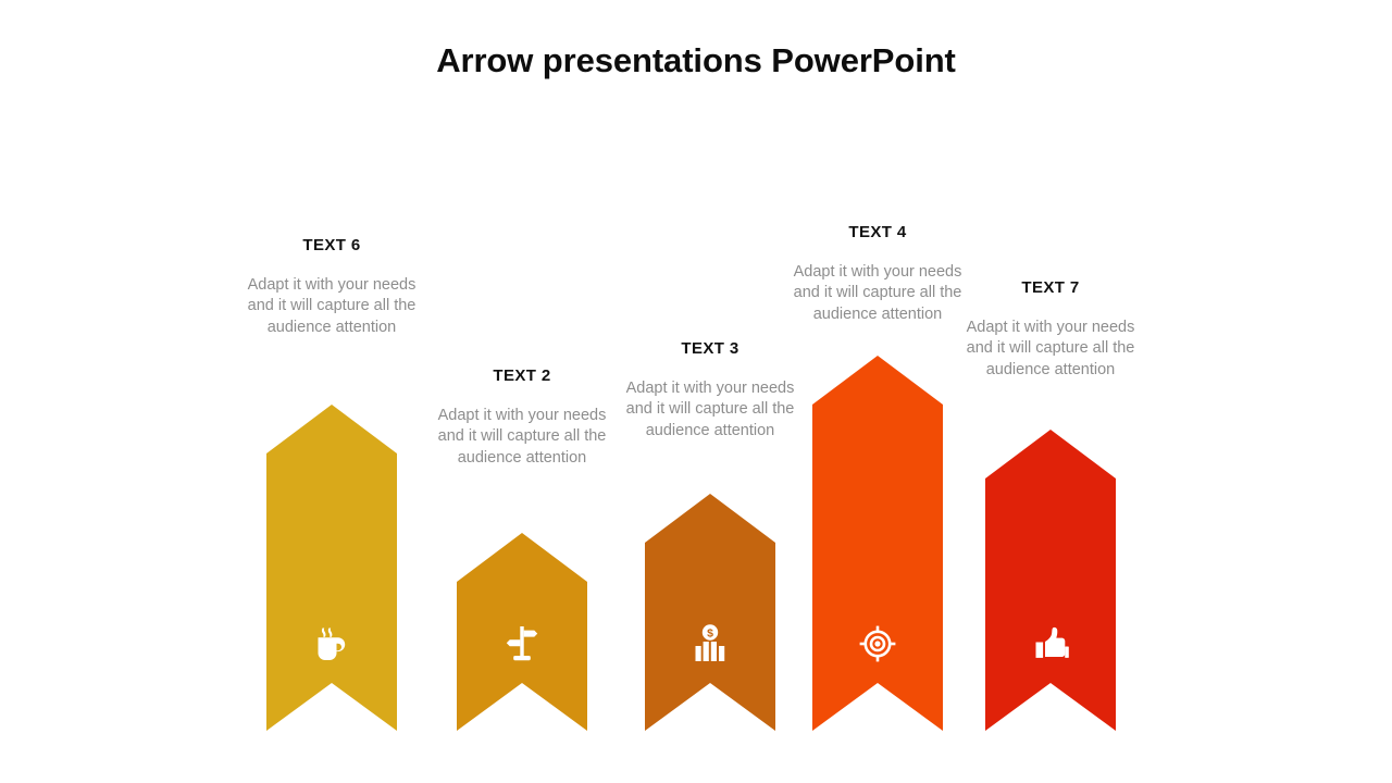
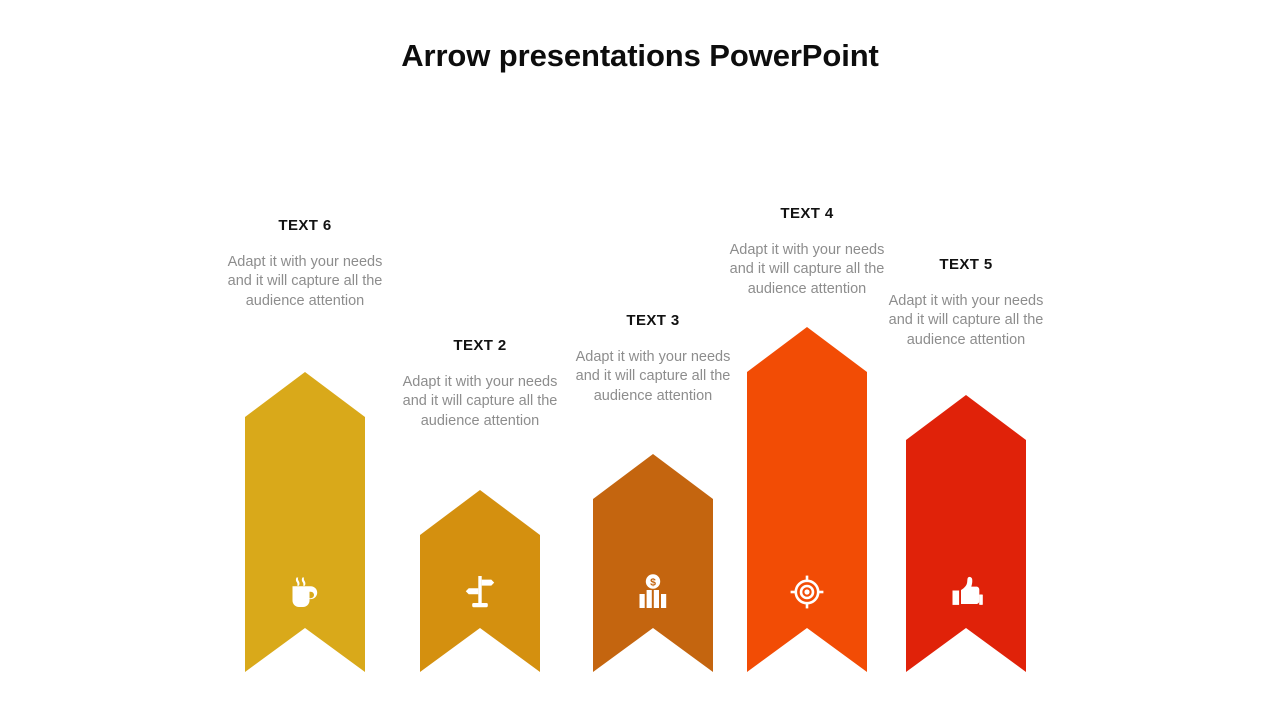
  Arrow presentations PowerPoint
  TEXT 6
  Adapt it with your needs and it will capture all the audience attention
  TEXT 2
  Adapt it with your needs and it will capture all the audience attention
  TEXT 3
  Adapt it with your needs and it will capture all the audience attention
  $
  TEXT 4
  Adapt it with your needs and it will capture all the audience attention
- TEXT 7
+ TEXT 5
  Adapt it with your needs and it will capture all the audience attention
